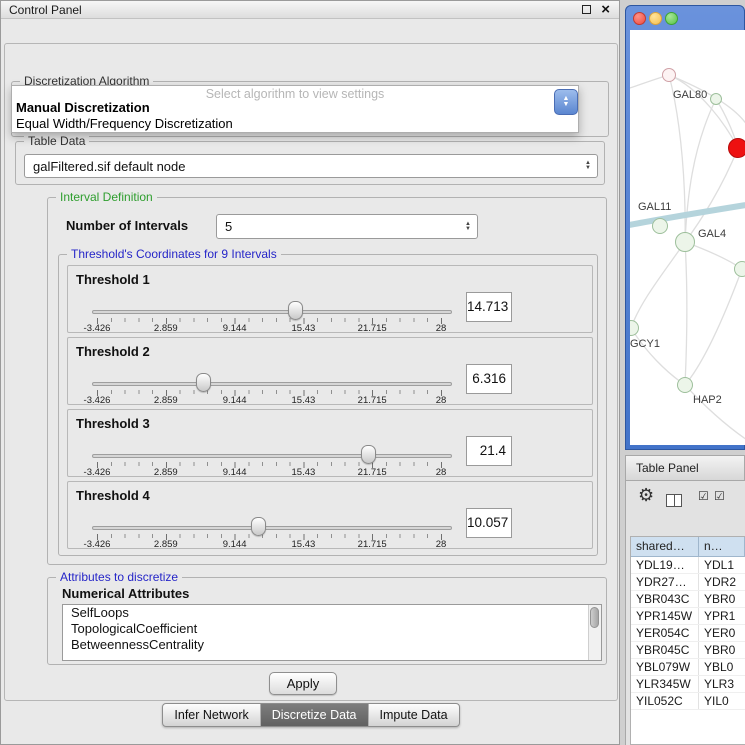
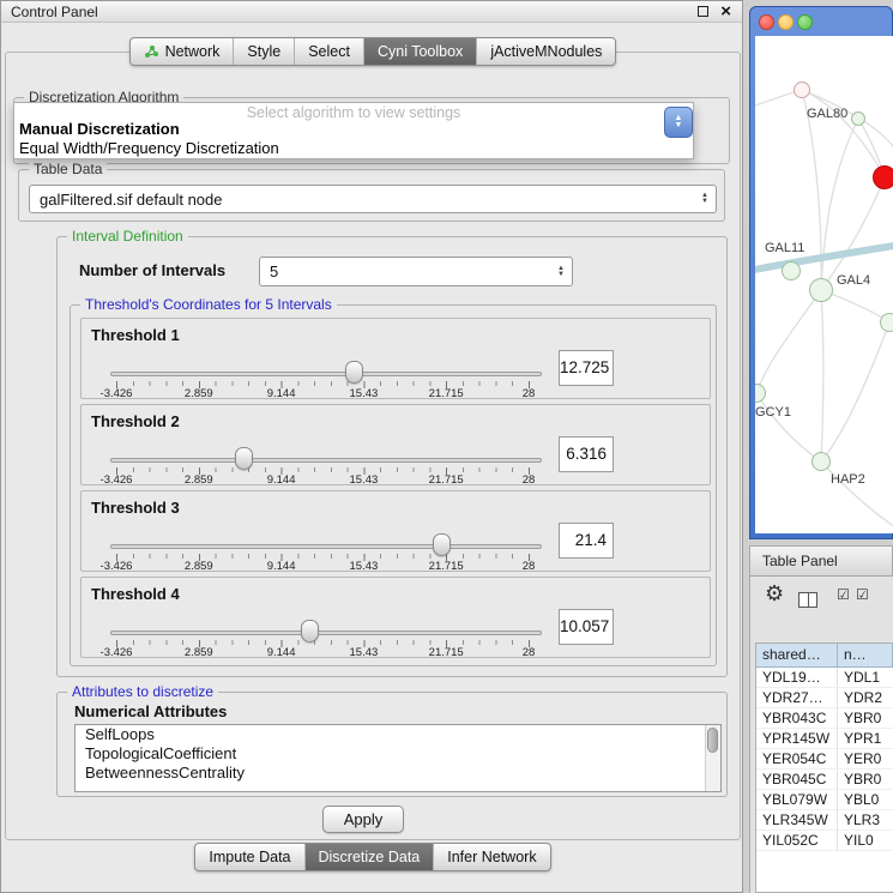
  Control Panel
  ×
+ Network
+ Style
+ Select
+ Cyni Toolbox
+ jActiveMNodules
  Discretization Algorithm
  Select algorithm to view settings
  Manual Discretization
  Equal Width/Frequency Discretization
  Table Data
  galFiltered.sif default node
  Interval Definition
  Number of Intervals
  5
- Threshold's Coordinates for 9 Intervals
+ Threshold's Coordinates for 5 Intervals
  Threshold 1
  -3.426
  2.859
  9.144
  15.43
  21.715
  28
- 14.713
+ 12.725
  Threshold 2
  -3.426
  2.859
  9.144
  15.43
  21.715
  28
  6.316
  Threshold 3
  -3.426
  2.859
  9.144
  15.43
  21.715
  28
  21.4
  Threshold 4
  -3.426
  2.859
  9.144
  15.43
  21.715
  28
  10.057
  Attributes to discretize
  Numerical Attributes
  SelfLoops
  TopologicalCoefficient
  BetweennessCentrality
  Apply
- Infer Network
+ Impute Data
  Discretize Data
- Impute Data
+ Infer Network
  GAL80
  GAL11
  GAL4
  GCY1
  HAP2
  Table Panel
  ⚙
  ☑
  ☑
  shared…
  n…
  YDL19…
  YDL1
  YDR27…
  YDR2
  YBR043C
  YBR0
  YPR145W
  YPR1
  YER054C
  YER0
  YBR045C
  YBR0
  YBL079W
  YBL0
  YLR345W
  YLR3
  YIL052C
  YIL0
